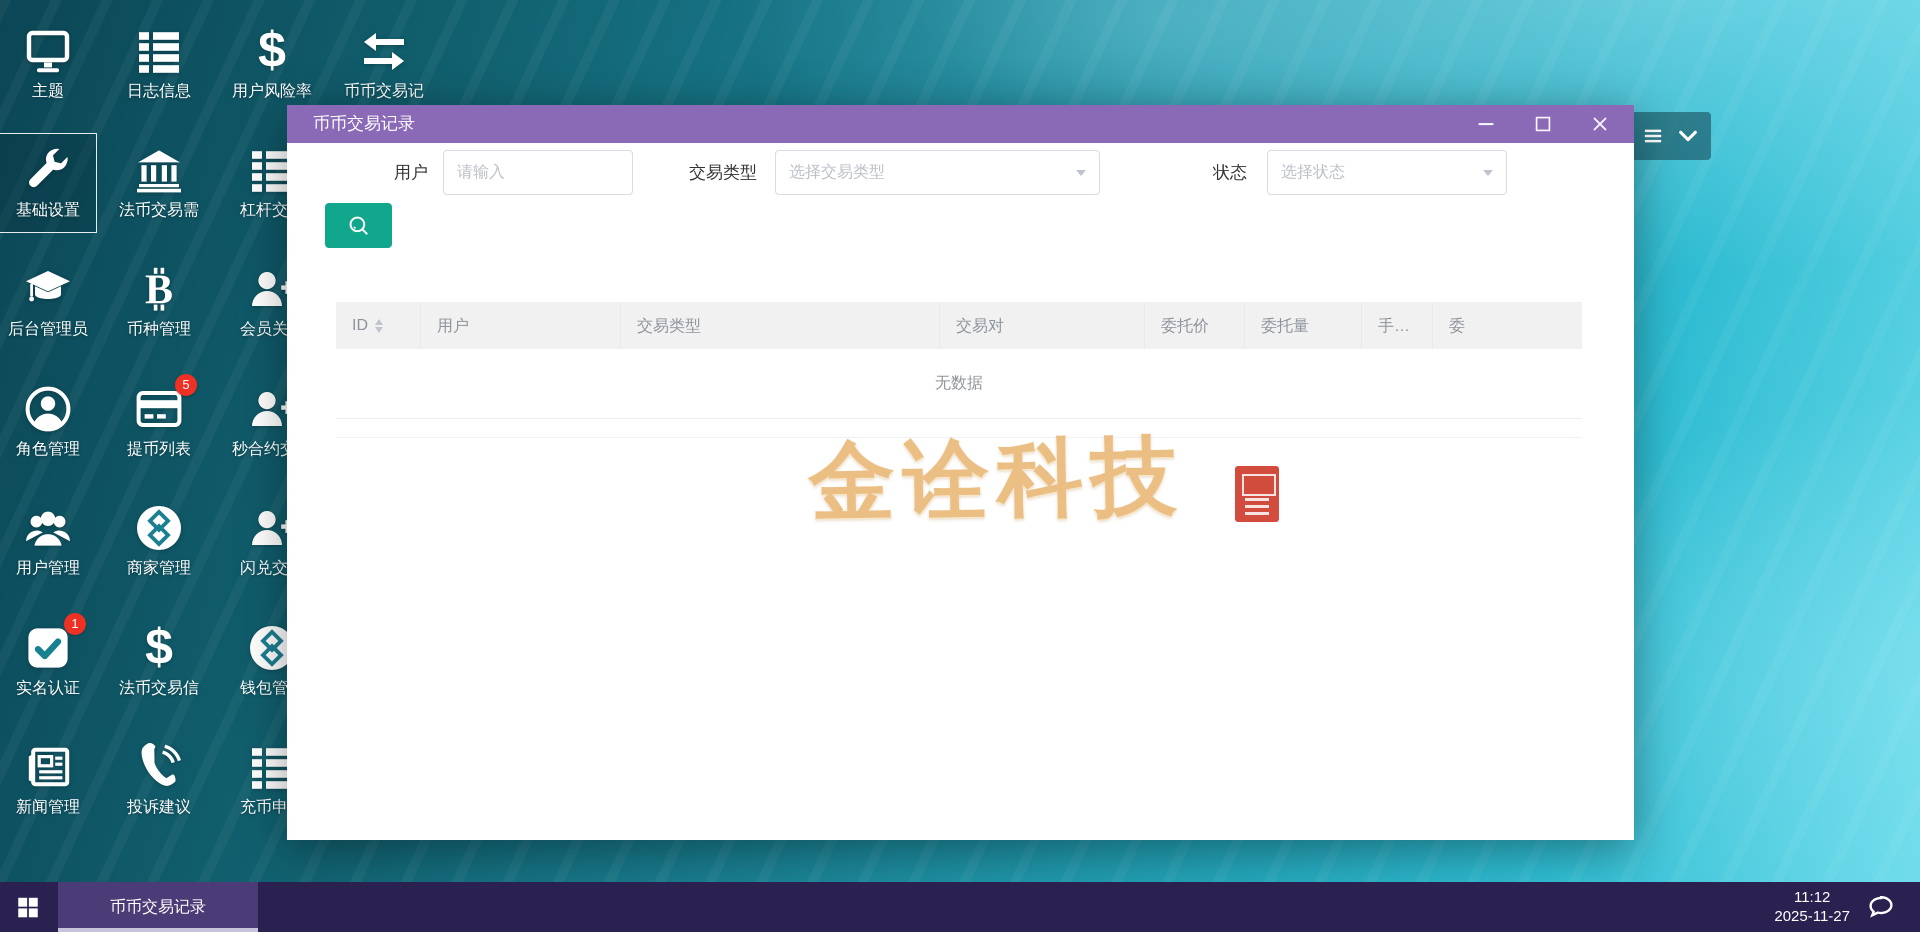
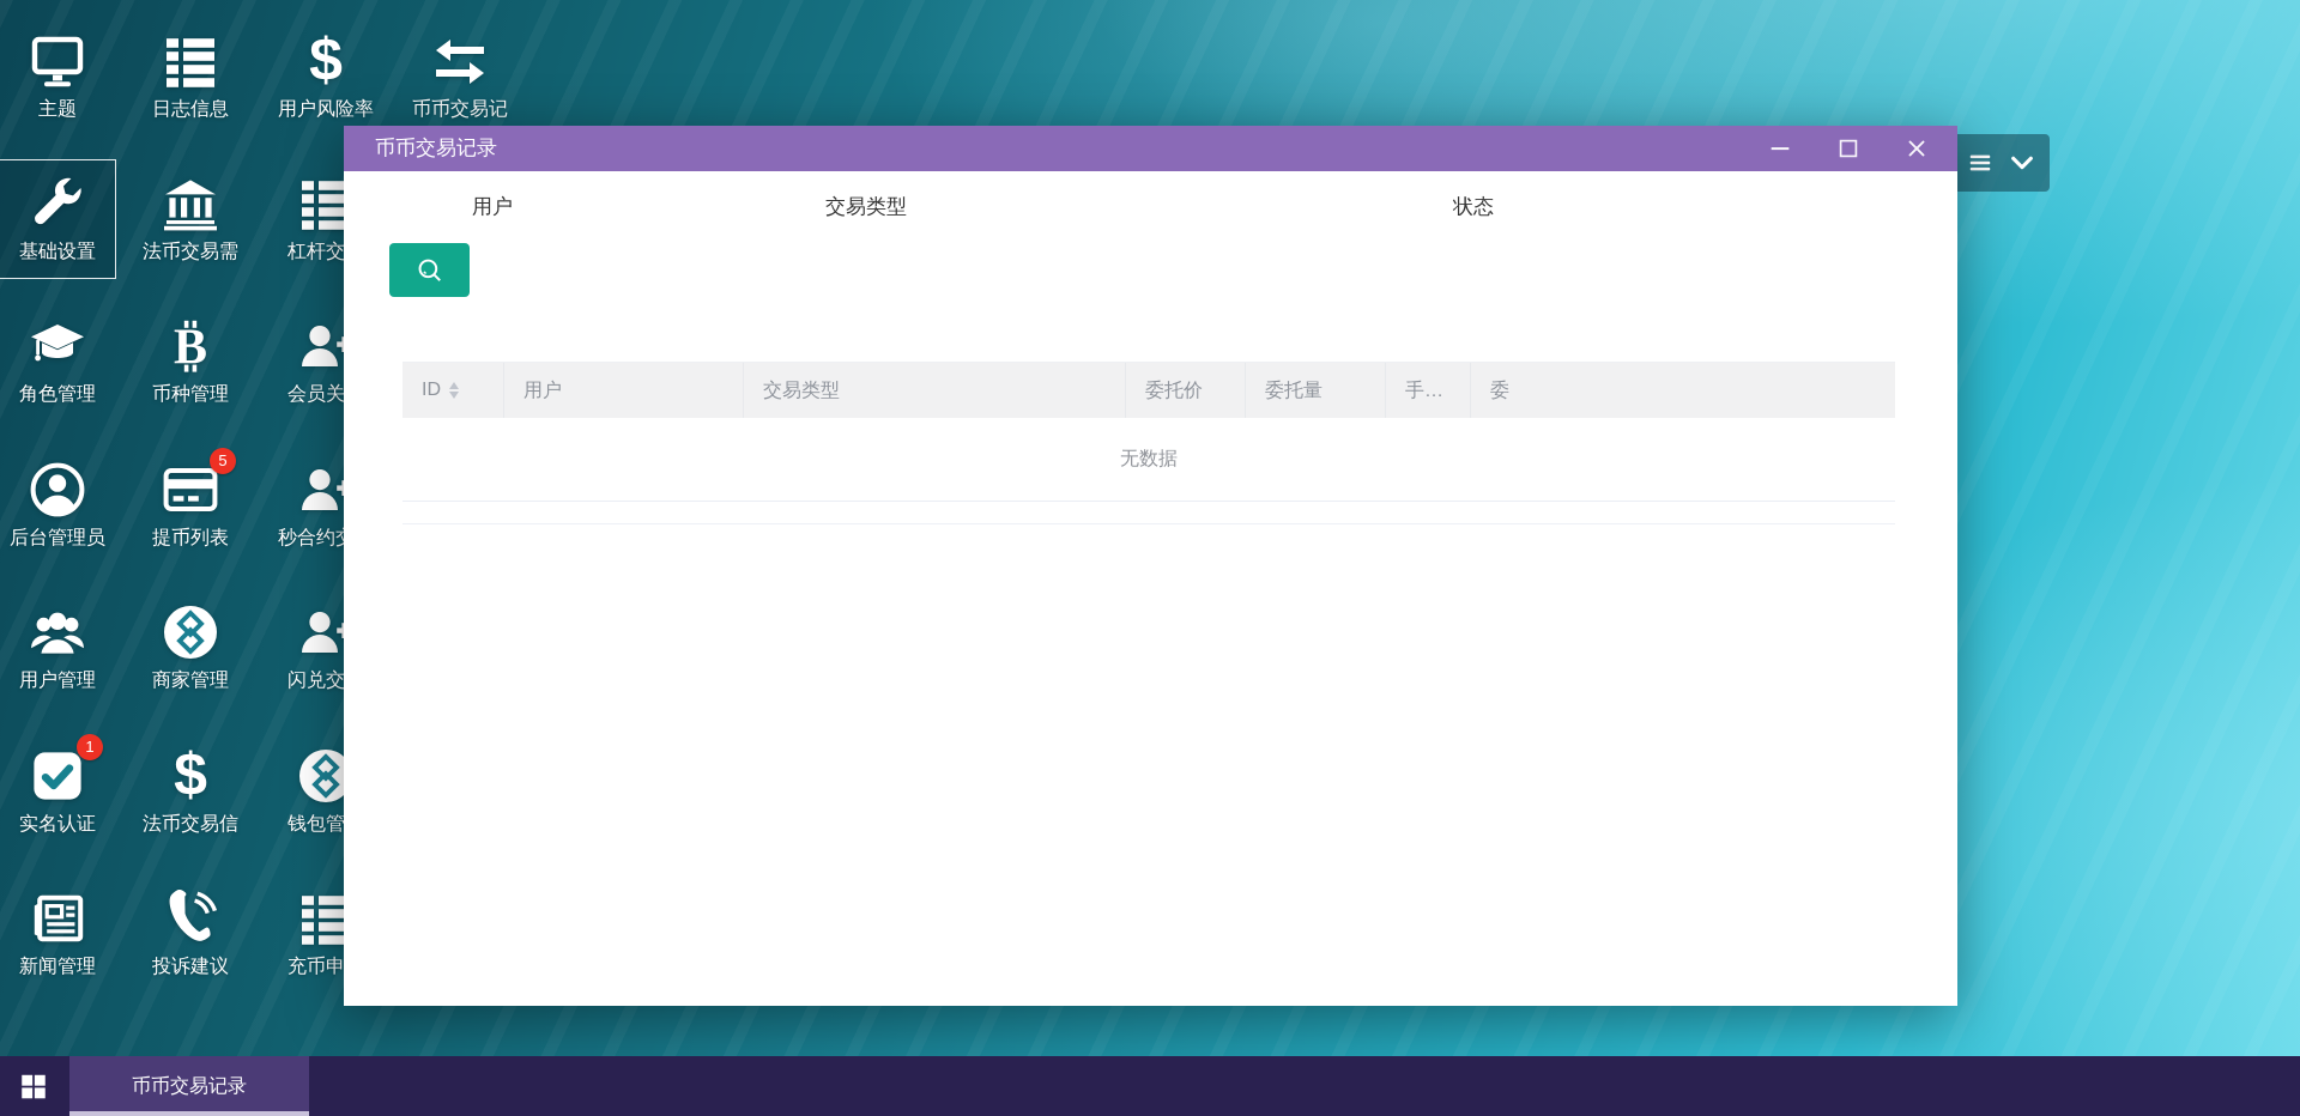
  主题
  日志信息
  $
  用户风险率
  币币交易记
  基础设置
  法币交易需
  杠杆交
- 后台管理员
+ 角色管理
  B
  币种管理
  会员关
- 角色管理
+ 后台管理员
  提币列表
  5
  用户管理
  商家管理
  闪兑交
  实名认证
  1
  $
  法币交易信
  钱包管
  新闻管理
  投诉建议
  充币申
  币币交易记录
  用户
- 请输入
  交易类型
- 选择交易类型
  状态
- 选择状态
  ID
  用户
  交易类型
- 交易对
  委托价
  委托量
  手…
  委
  无数据
- 金诠科技
  币币交易记录
- 11:12
- 2025-11-27
